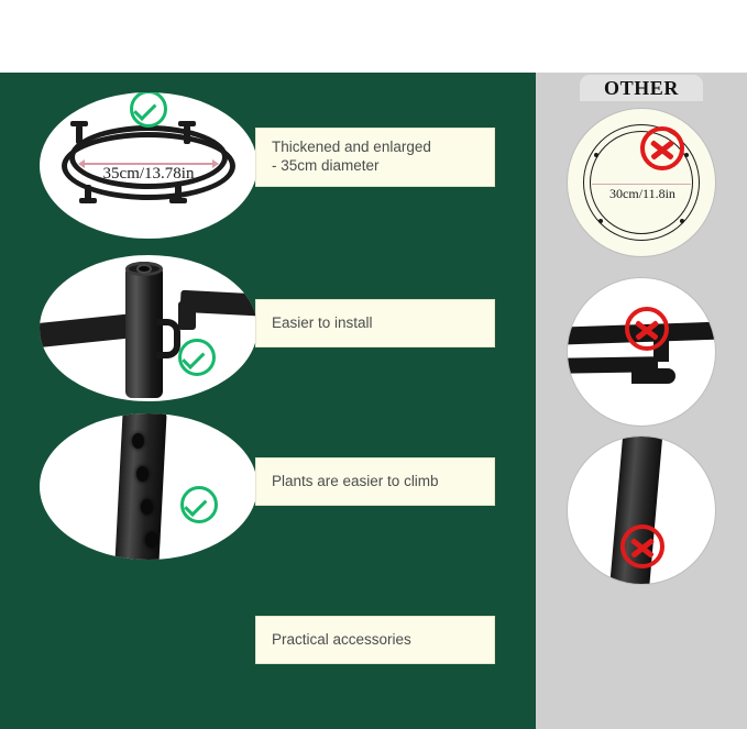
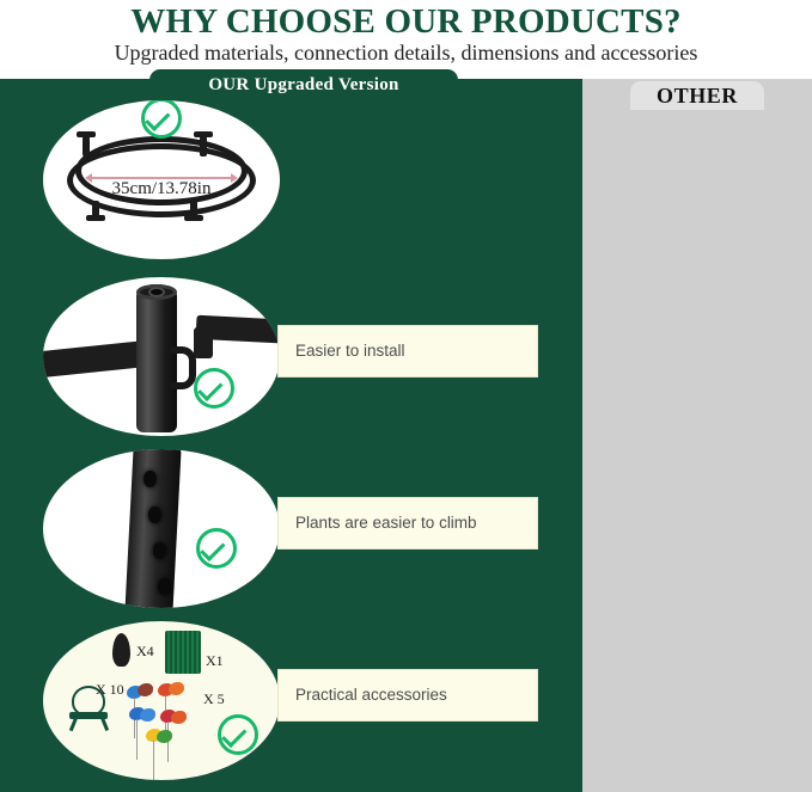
+ WHY CHOOSE OUR PRODUCTS?
+ Upgraded materials, connection details, dimensions and accessories
+ OUR Upgraded Version
  OTHER
  35cm/13.78in
- Thickened and enlarged
- - 35cm diameter
  Easier to install
  Plants are easier to climb
+ X4
+ X1
+ X 10
+ X 5
  Practical accessories
- 30cm/11.8in
